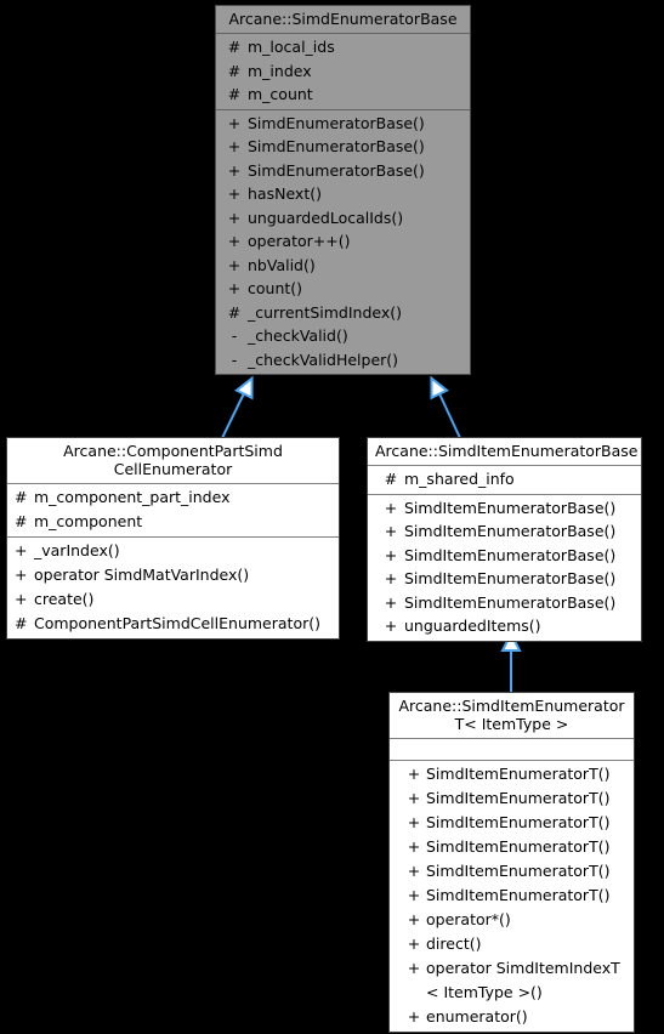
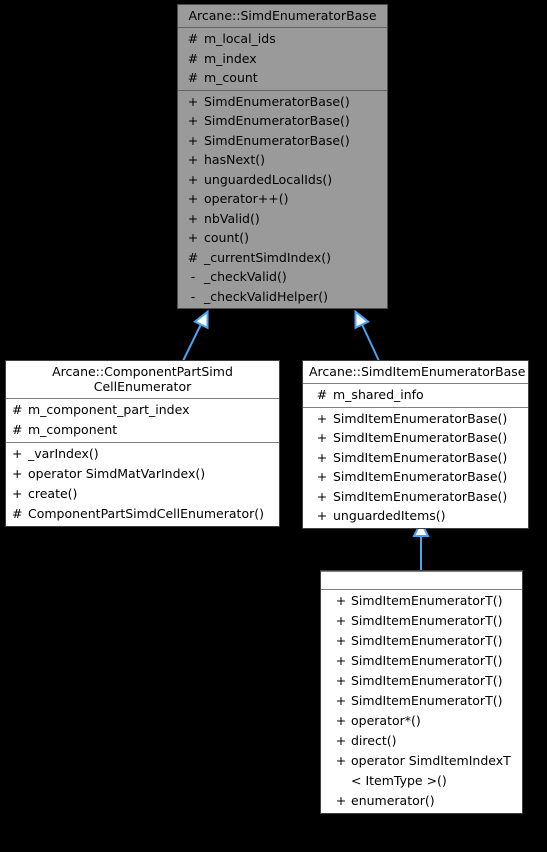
  Arcane::SimdEnumeratorBase
  #
  m_local_ids
  #
  m_index
  #
  m_count
  +
  SimdEnumeratorBase()
  +
  SimdEnumeratorBase()
  +
  SimdEnumeratorBase()
  +
  hasNext()
  +
  unguardedLocalIds()
  +
  operator++()
  +
  nbValid()
  +
  count()
  #
  _currentSimdIndex()
  -
  _checkValid()
  -
  _checkValidHelper()
  Arcane::ComponentPartSimd
  CellEnumerator
  #
  m_component_part_index
  #
  m_component
  +
  _varIndex()
  +
  operator SimdMatVarIndex()
  +
  create()
  #
  ComponentPartSimdCellEnumerator()
  Arcane::SimdItemEnumeratorBase
  #
  m_shared_info
  +
  SimdItemEnumeratorBase()
  +
  SimdItemEnumeratorBase()
  +
  SimdItemEnumeratorBase()
  +
  SimdItemEnumeratorBase()
  +
  SimdItemEnumeratorBase()
  +
  unguardedItems()
- Arcane::SimdItemEnumerator
- T< ItemType >
  +
  SimdItemEnumeratorT()
  +
  SimdItemEnumeratorT()
  +
  SimdItemEnumeratorT()
  +
  SimdItemEnumeratorT()
  +
  SimdItemEnumeratorT()
  +
  SimdItemEnumeratorT()
  +
  operator*()
  +
  direct()
  +
  operator SimdItemIndexT
  < ItemType >()
  +
  enumerator()
